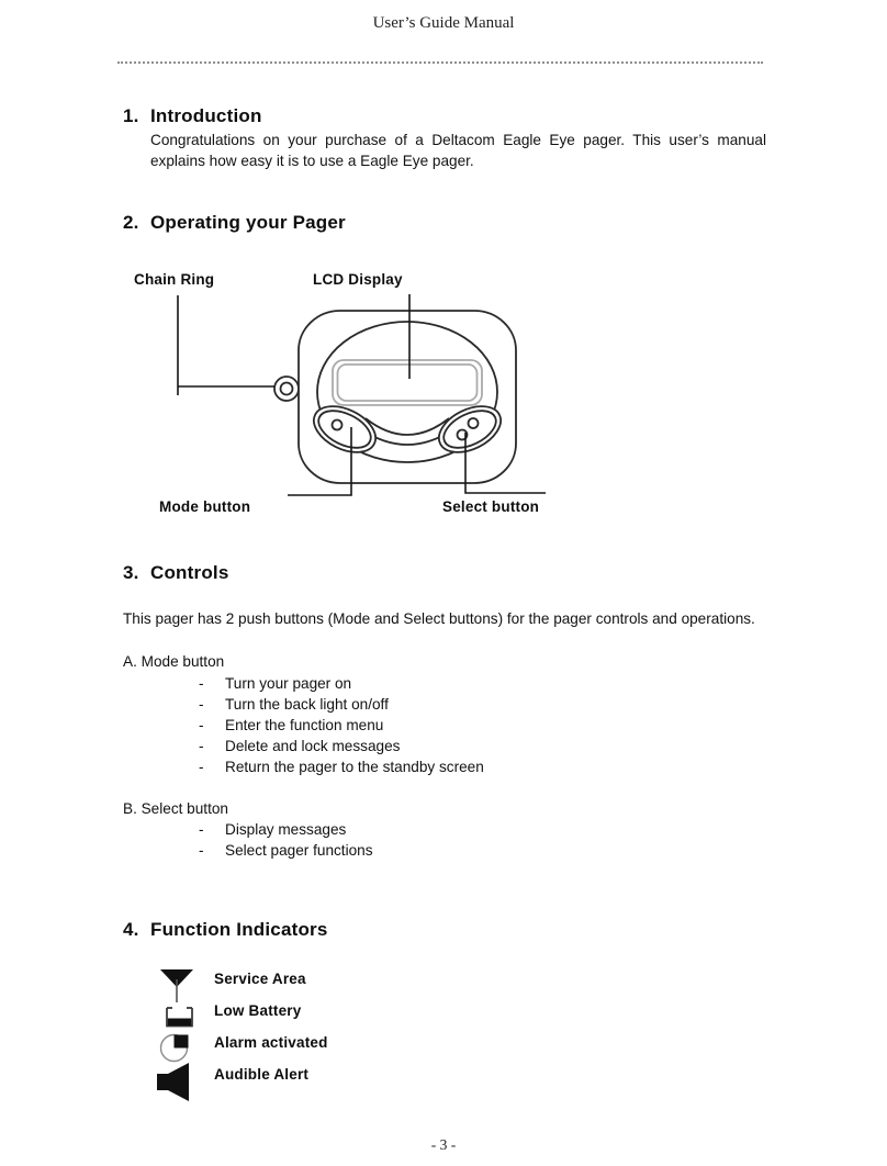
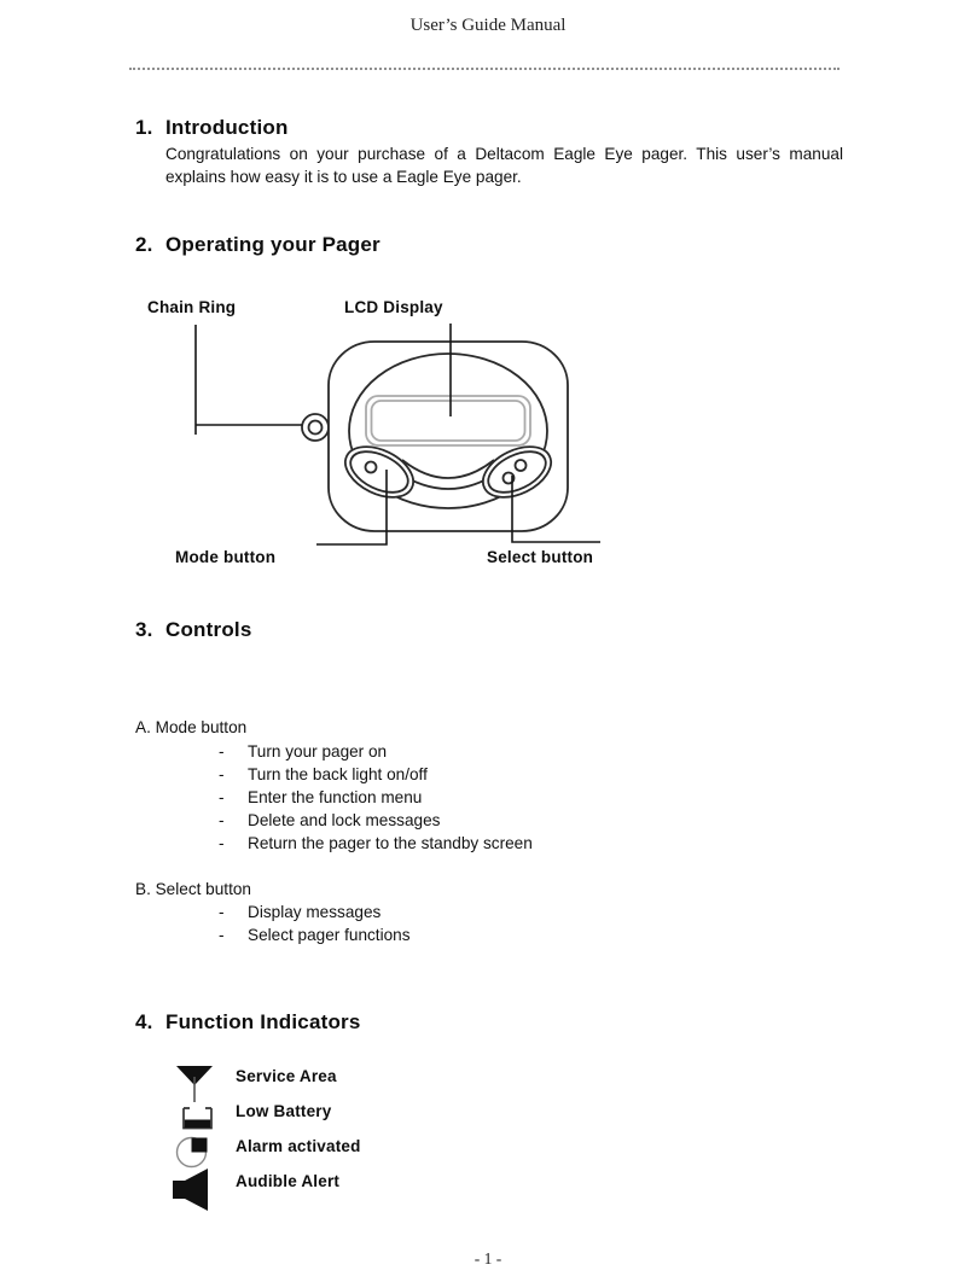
  User’s Guide Manual
  1. Introduction
  Congratulations on your purchase of a Deltacom Eagle Eye pager. This user’s manual
  explains how easy it is to use a Eagle Eye pager.
  2. Operating your Pager
  Chain Ring
  LCD Display
  Mode button
  Select button
  3. Controls
- This pager has 2 push buttons (Mode and Select buttons) for the pager controls and operations.
  A. Mode button
  - Turn your pager on
  - Turn the back light on/off
  - Enter the function menu
  - Delete and lock messages
  - Return the pager to the standby screen
  B. Select button
  - Display messages
  - Select pager functions
  4. Function Indicators
  Service Area
  Low Battery
  Alarm activated
  Audible Alert
- - 3 -
+ - 1 -
